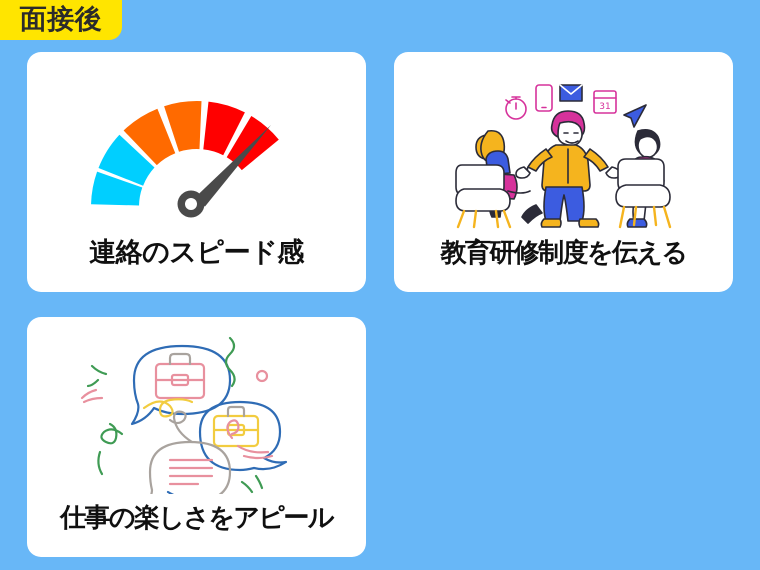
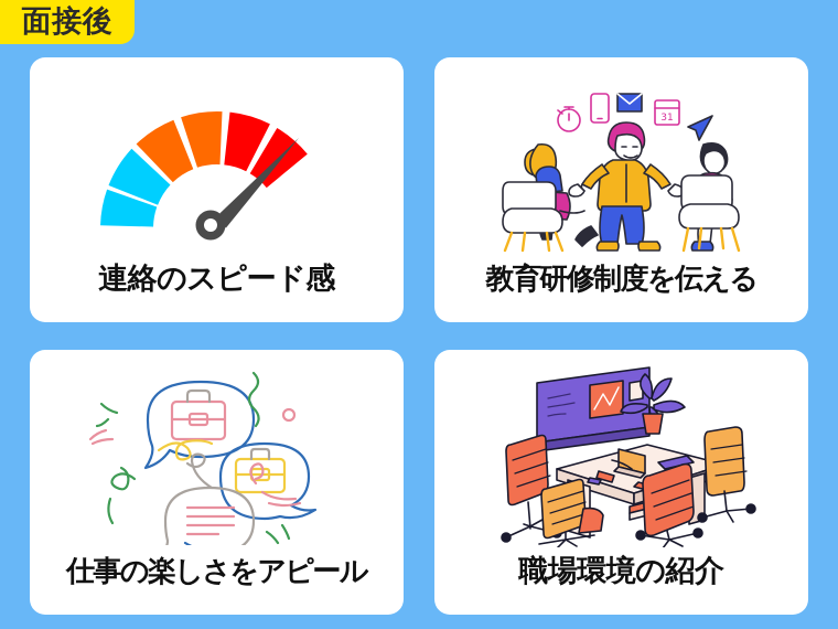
  面接後
  連絡のスピード感
  31
  教育研修制度を伝える
  仕事の楽しさをアピール
+ 職場環境の紹介
